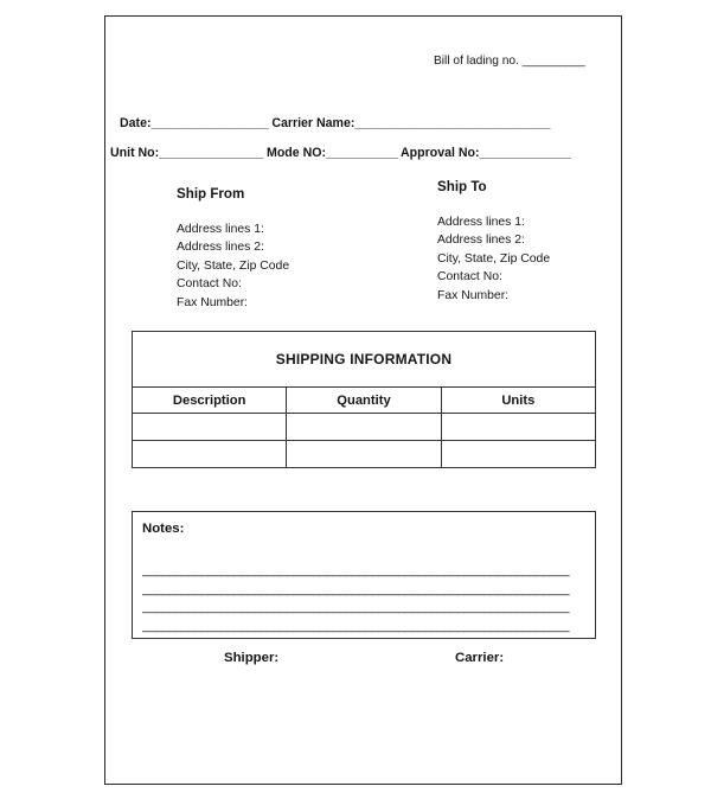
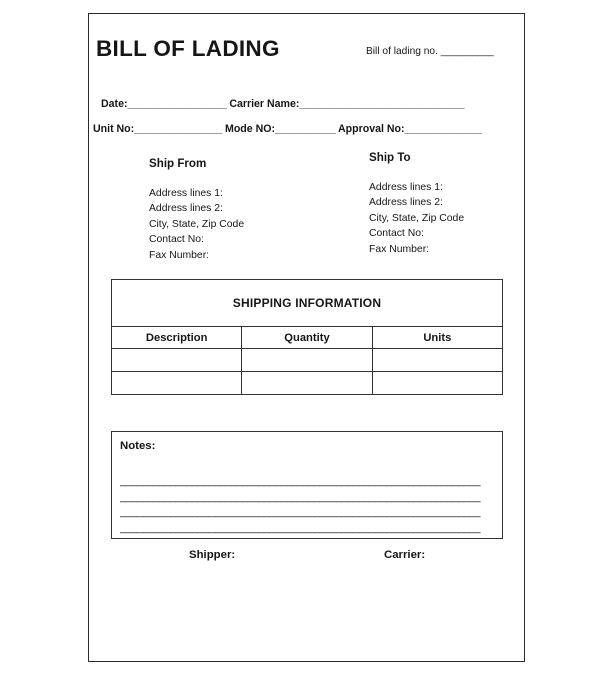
+ BILL OF LADING
  Bill of lading no. __________
  Date:__________________ Carrier Name:______________________________
  Unit No:________________ Mode NO:___________ Approval No:______________
  Ship From
  Address lines 1:
  Address lines 2:
  City, State, Zip Code
  Contact No:
  Fax Number:
  Ship To
  Address lines 1:
  Address lines 2:
  City, State, Zip Code
  Contact No:
  Fax Number:
  SHIPPING INFORMATION
  Description	Quantity	Units
  Notes:
  _________________________________________________________________
  _________________________________________________________________
  _________________________________________________________________
  _________________________________________________________________
  Shipper:
  Carrier:
